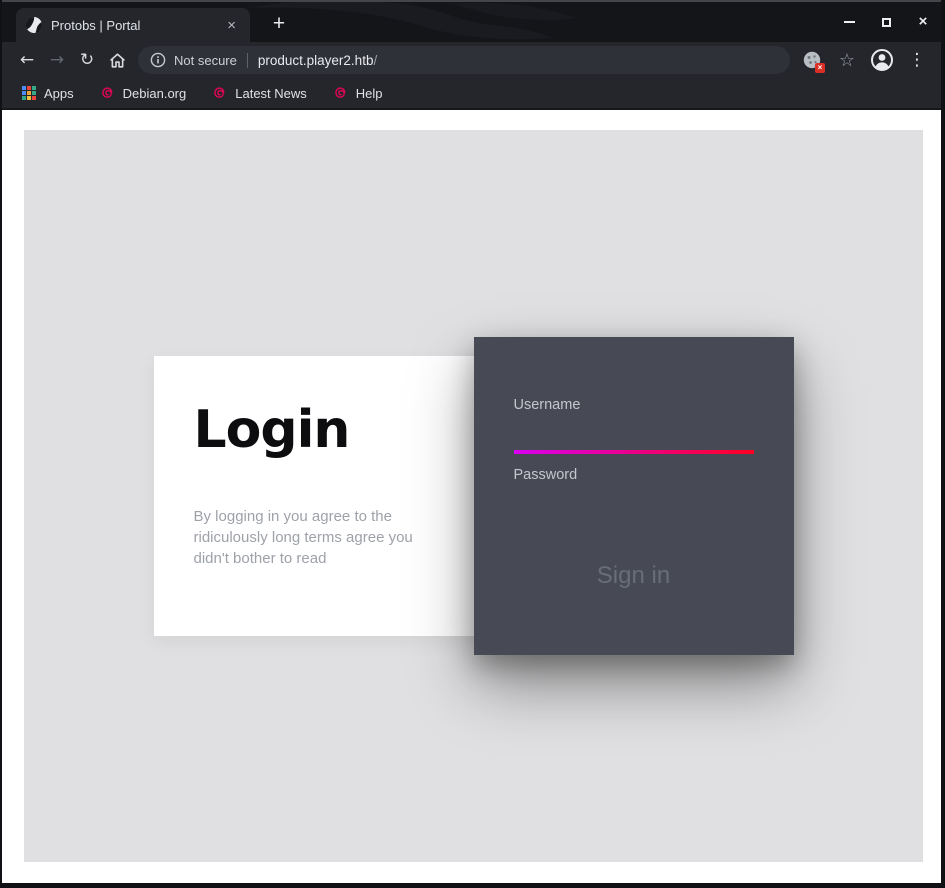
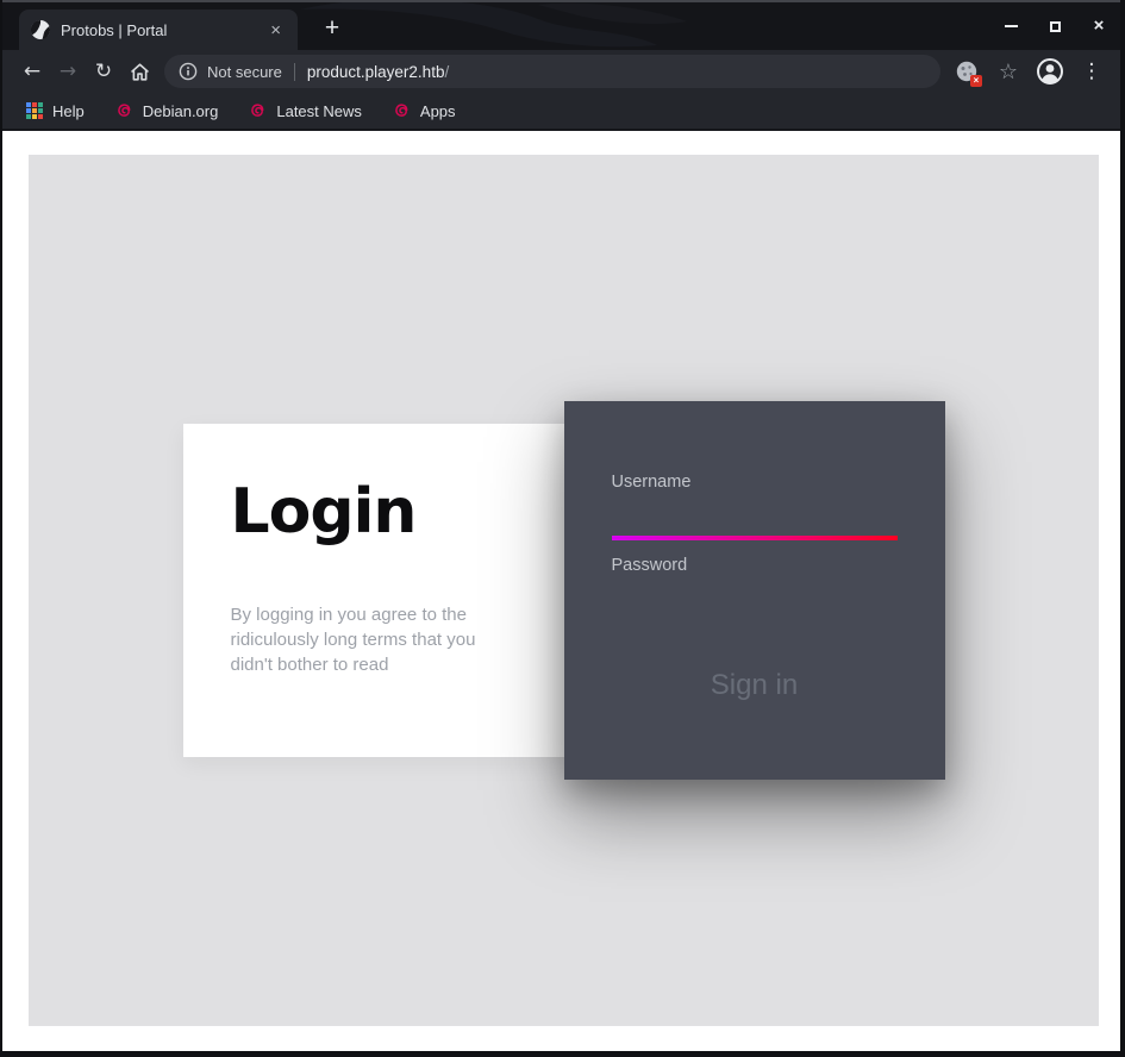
  Protobs | Portal
  ×
  +
  ×
  ←
  →
  ↻
  Not secure
  product.player2.htb
  /
  ×
  ☆
  ⋮
- Apps
+ Help
  Debian.org
  Latest News
- Help
+ Apps
  Login
- By logging in you agree to the ridiculously long terms agree you didn't bother to read
+ By logging in you agree to the ridiculously long terms that you didn't bother to read
  Username
  Password
  Sign in
